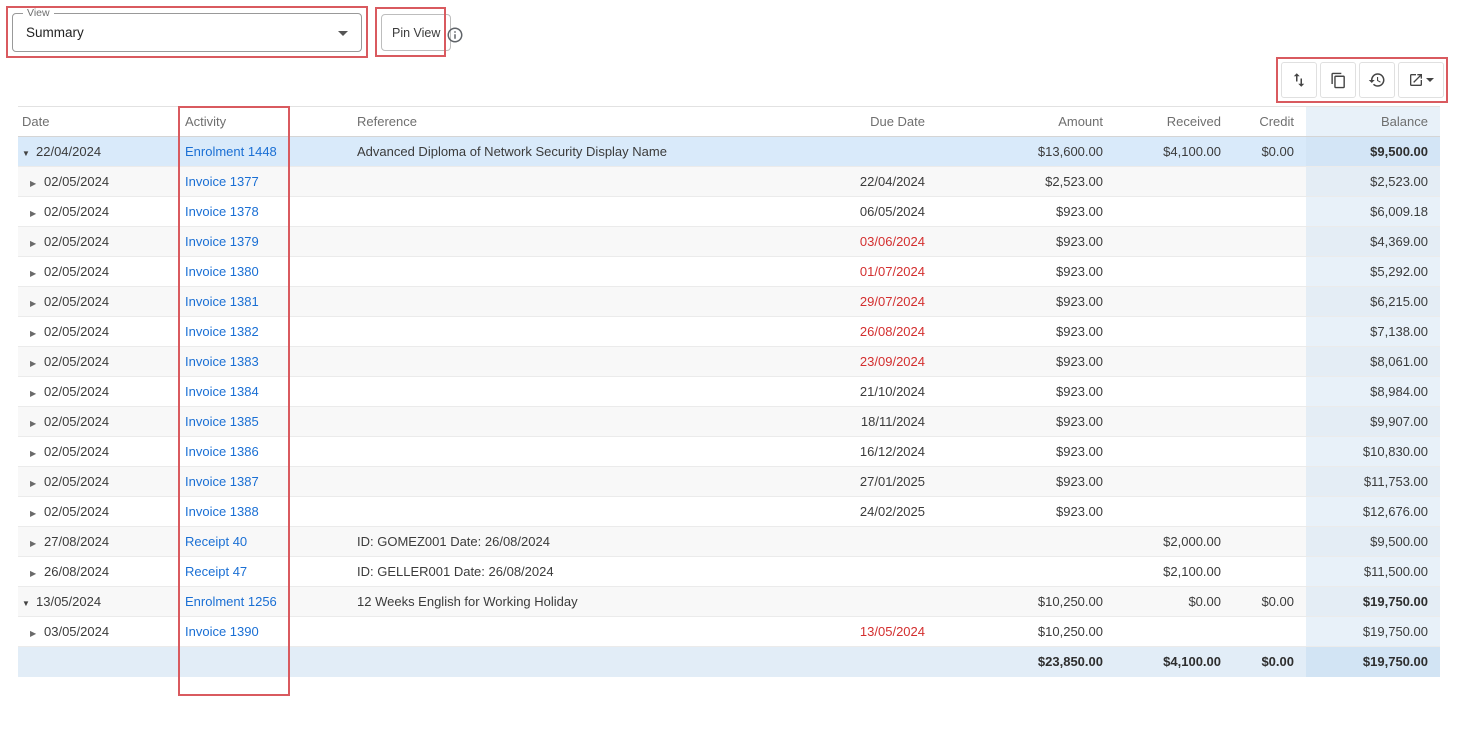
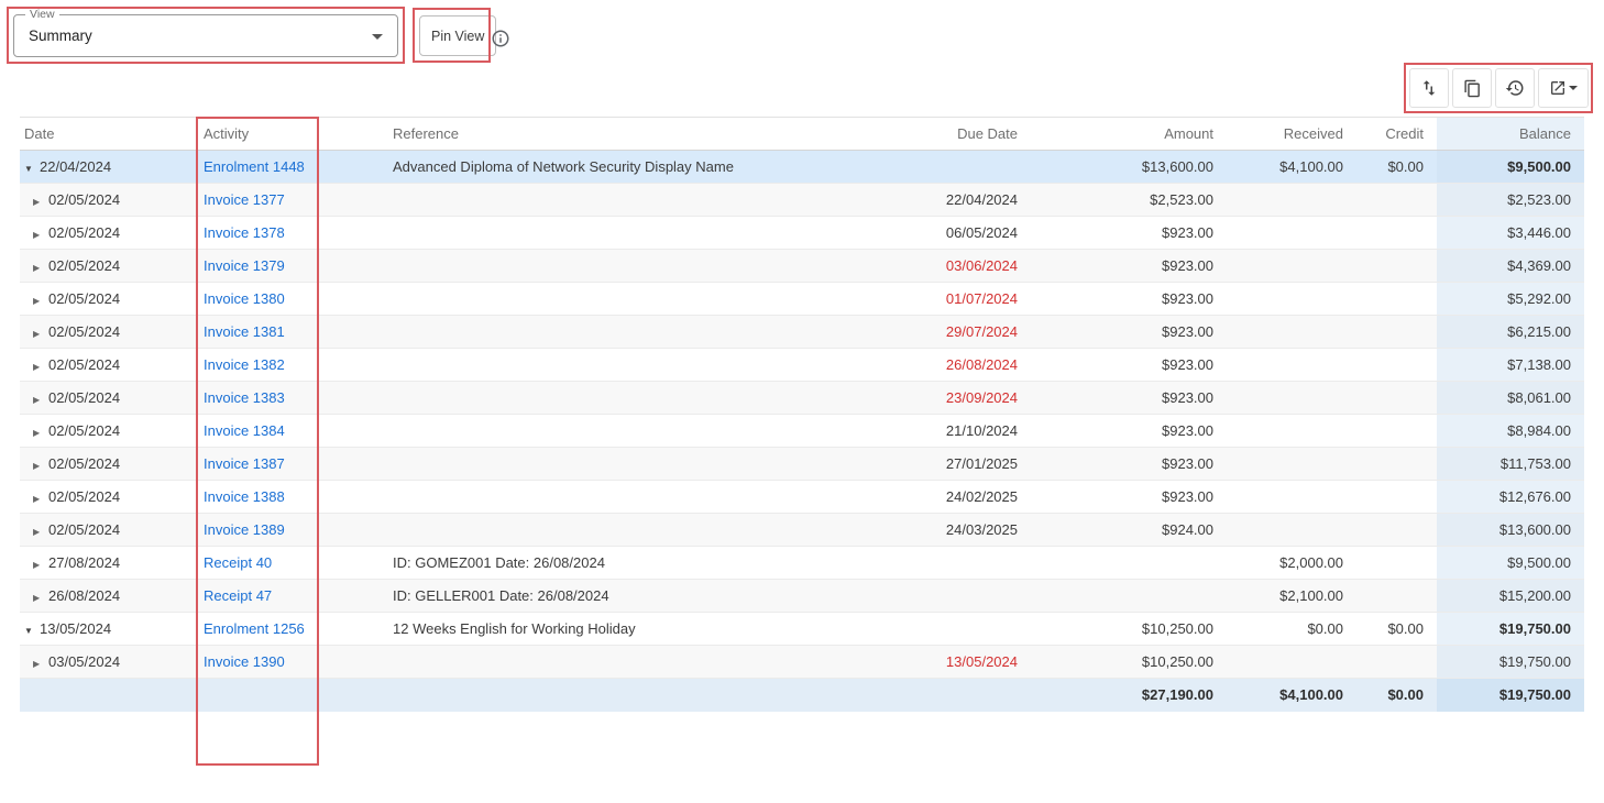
  View
  Summary
  Pin View
  Date	Activity	Reference	Due Date	Amount	Received	Credit	Balance
  ▼ 22/04/2024	Enrolment 1448	Advanced Diploma of Network Security Display Name		$13,600.00	$4,100.00	$0.00	$9,500.00
  ▶ 02/05/2024	Invoice 1377		22/04/2024	$2,523.00			$2,523.00
- ▶ 02/05/2024	Invoice 1378		06/05/2024	$923.00			$6,009.18
+ ▶ 02/05/2024	Invoice 1378		06/05/2024	$923.00			$3,446.00
  ▶ 02/05/2024	Invoice 1379		03/06/2024	$923.00			$4,369.00
  ▶ 02/05/2024	Invoice 1380		01/07/2024	$923.00			$5,292.00
  ▶ 02/05/2024	Invoice 1381		29/07/2024	$923.00			$6,215.00
  ▶ 02/05/2024	Invoice 1382		26/08/2024	$923.00			$7,138.00
  ▶ 02/05/2024	Invoice 1383		23/09/2024	$923.00			$8,061.00
  ▶ 02/05/2024	Invoice 1384		21/10/2024	$923.00			$8,984.00
- ▶ 02/05/2024	Invoice 1385		18/11/2024	$923.00			$9,907.00
- ▶ 02/05/2024	Invoice 1386		16/12/2024	$923.00			$10,830.00
  ▶ 02/05/2024	Invoice 1387		27/01/2025	$923.00			$11,753.00
  ▶ 02/05/2024	Invoice 1388		24/02/2025	$923.00			$12,676.00
+ ▶ 02/05/2024	Invoice 1389		24/03/2025	$924.00			$13,600.00
  ▶ 27/08/2024	Receipt 40	ID: GOMEZ001 Date: 26/08/2024			$2,000.00		$9,500.00
- ▶ 26/08/2024	Receipt 47	ID: GELLER001 Date: 26/08/2024			$2,100.00		$11,500.00
+ ▶ 26/08/2024	Receipt 47	ID: GELLER001 Date: 26/08/2024			$2,100.00		$15,200.00
  ▼ 13/05/2024	Enrolment 1256	12 Weeks English for Working Holiday		$10,250.00	$0.00	$0.00	$19,750.00
  ▶ 03/05/2024	Invoice 1390		13/05/2024	$10,250.00			$19,750.00
- 				$23,850.00	$4,100.00	$0.00	$19,750.00
+ 				$27,190.00	$4,100.00	$0.00	$19,750.00
